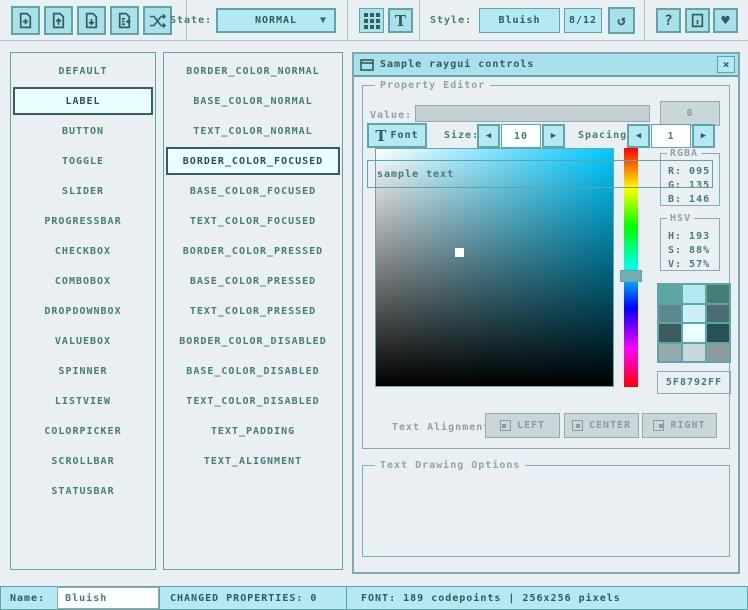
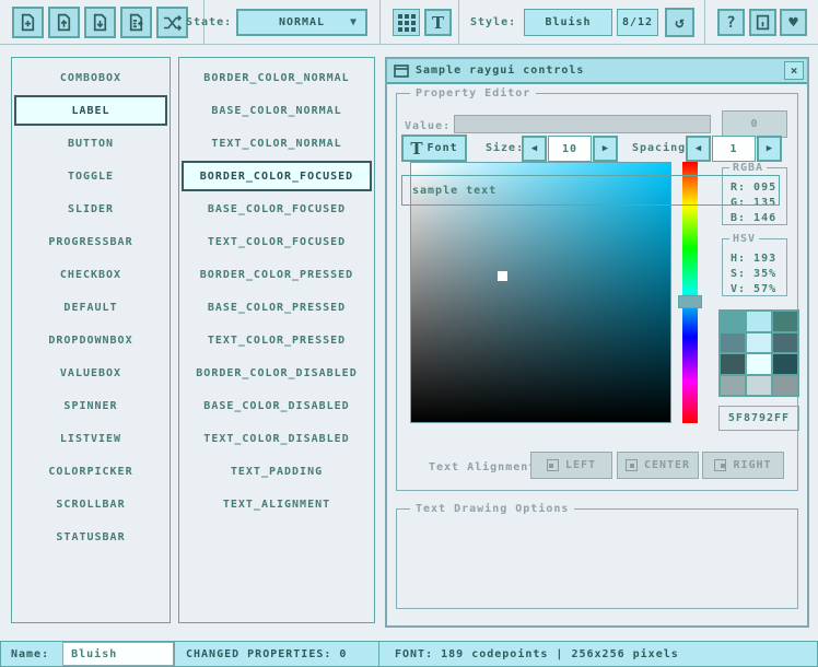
  State:
  NORMAL
  ▼
  T
  Style:
  Bluish
  8/12
  ↺
  ?
  ♥
- DEFAULT
+ COMBOBOX
  LABEL
  BUTTON
  TOGGLE
  SLIDER
  PROGRESSBAR
  CHECKBOX
- COMBOBOX
+ DEFAULT
  DROPDOWNBOX
  VALUEBOX
  SPINNER
  LISTVIEW
  COLORPICKER
  SCROLLBAR
  STATUSBAR
  BORDER_COLOR_NORMAL
  BASE_COLOR_NORMAL
  TEXT_COLOR_NORMAL
  BORDER_COLOR_FOCUSED
  BASE_COLOR_FOCUSED
  TEXT_COLOR_FOCUSED
  BORDER_COLOR_PRESSED
  BASE_COLOR_PRESSED
  TEXT_COLOR_PRESSED
  BORDER_COLOR_DISABLED
  BASE_COLOR_DISABLED
  TEXT_COLOR_DISABLED
  TEXT_PADDING
  TEXT_ALIGNMENT
  Sample raygui controls
  ×
  Property Editor
  Value:
  0
  RGBA
  R: 095
  G: 135
  B: 146
  HSV
  H: 193
- S: 88%
+ S: 35%
  V: 57%
  5F8792FF
  Text Alignmen
  LEFT
  CENTER
  RIGHT
  Text Drawing Options
  T
  Font
  Size:
  ◀
  10
  ▶
  Spacing
  ◀
  1
  ▶
  sample text
  Name:
  Bluish
  CHANGED PROPERTIES: 0
  FONT: 189 codepoints | 256x256 pixels
